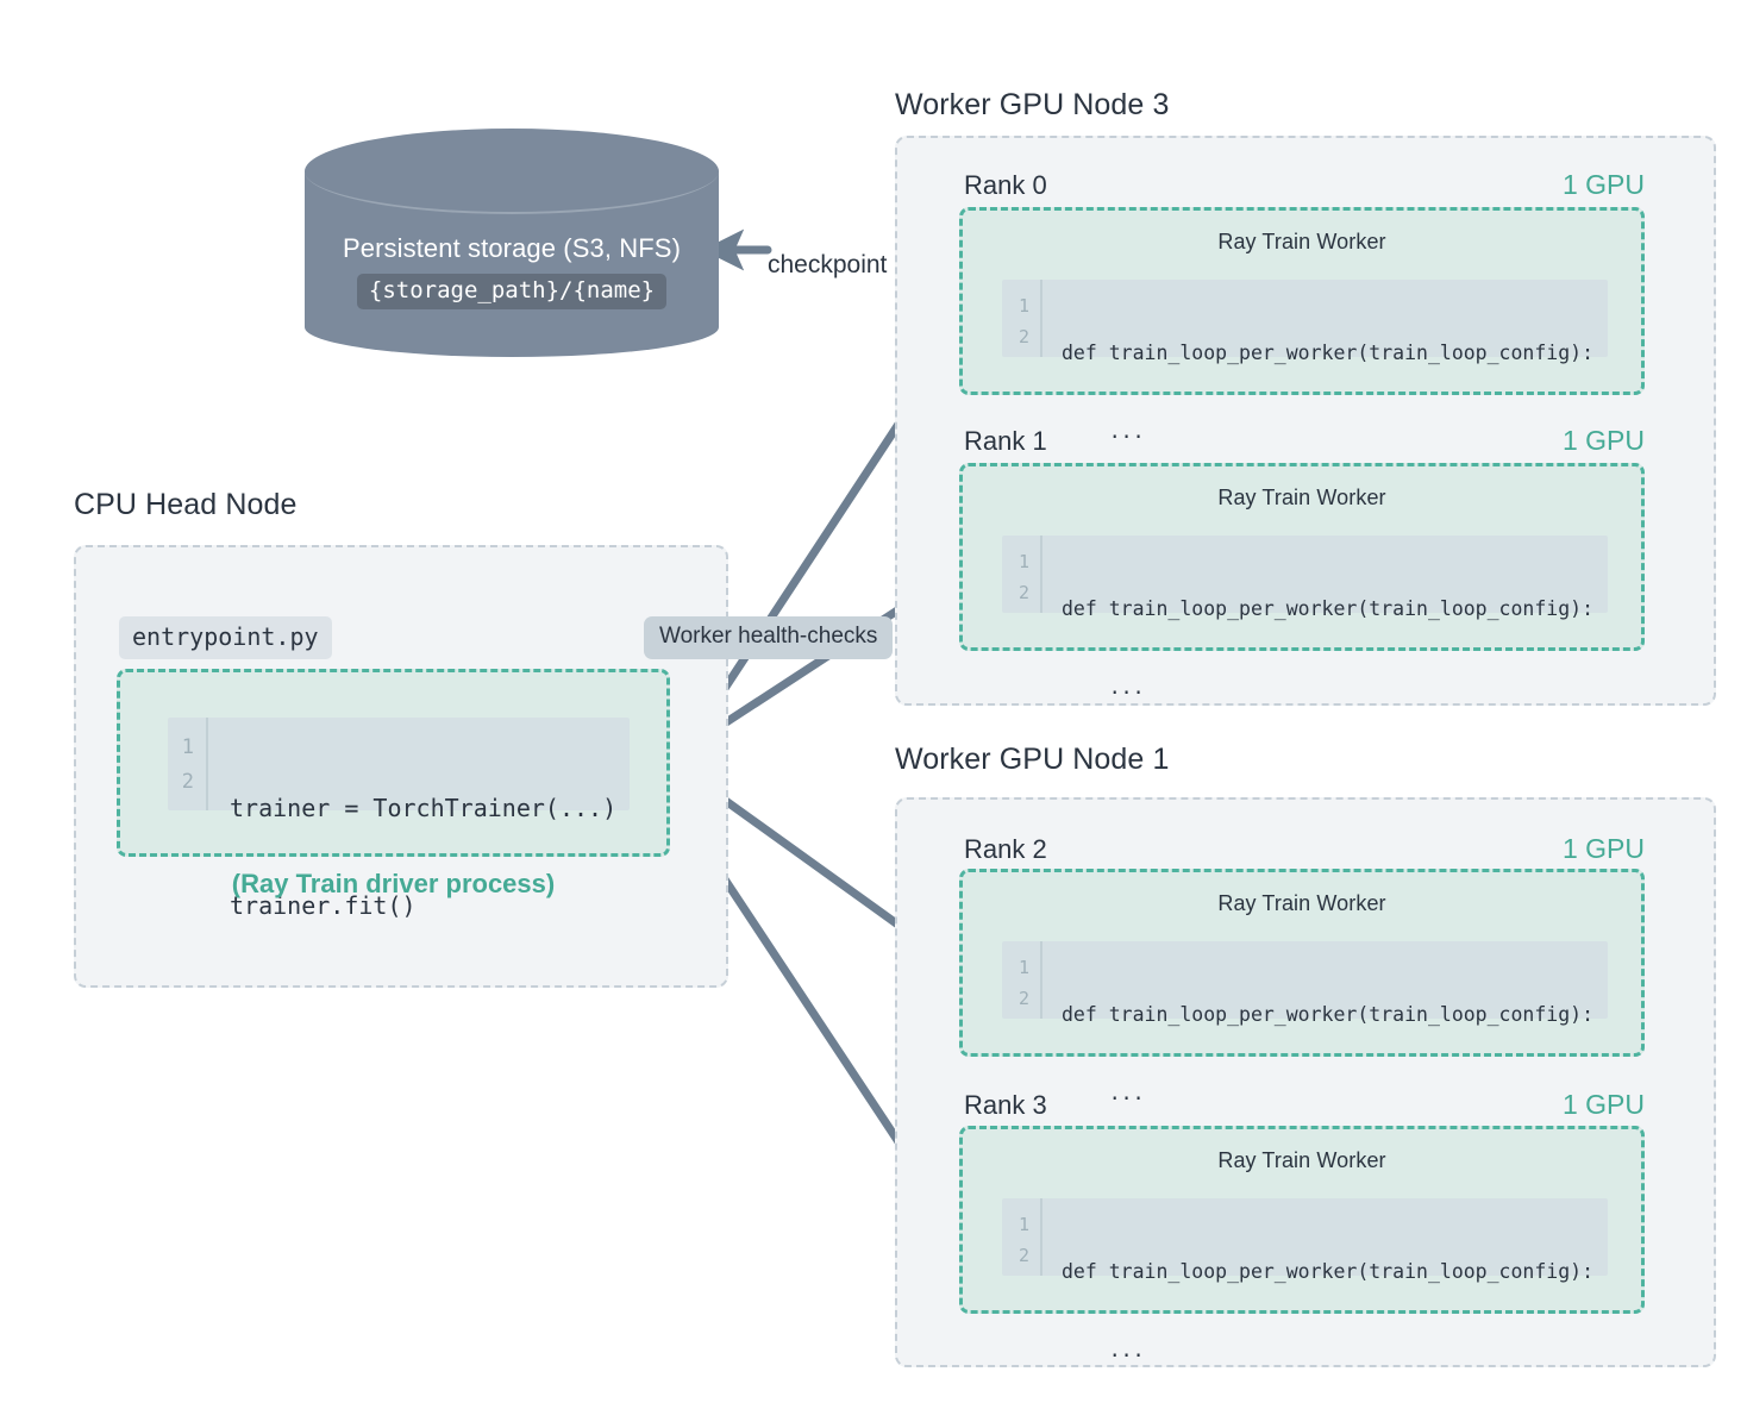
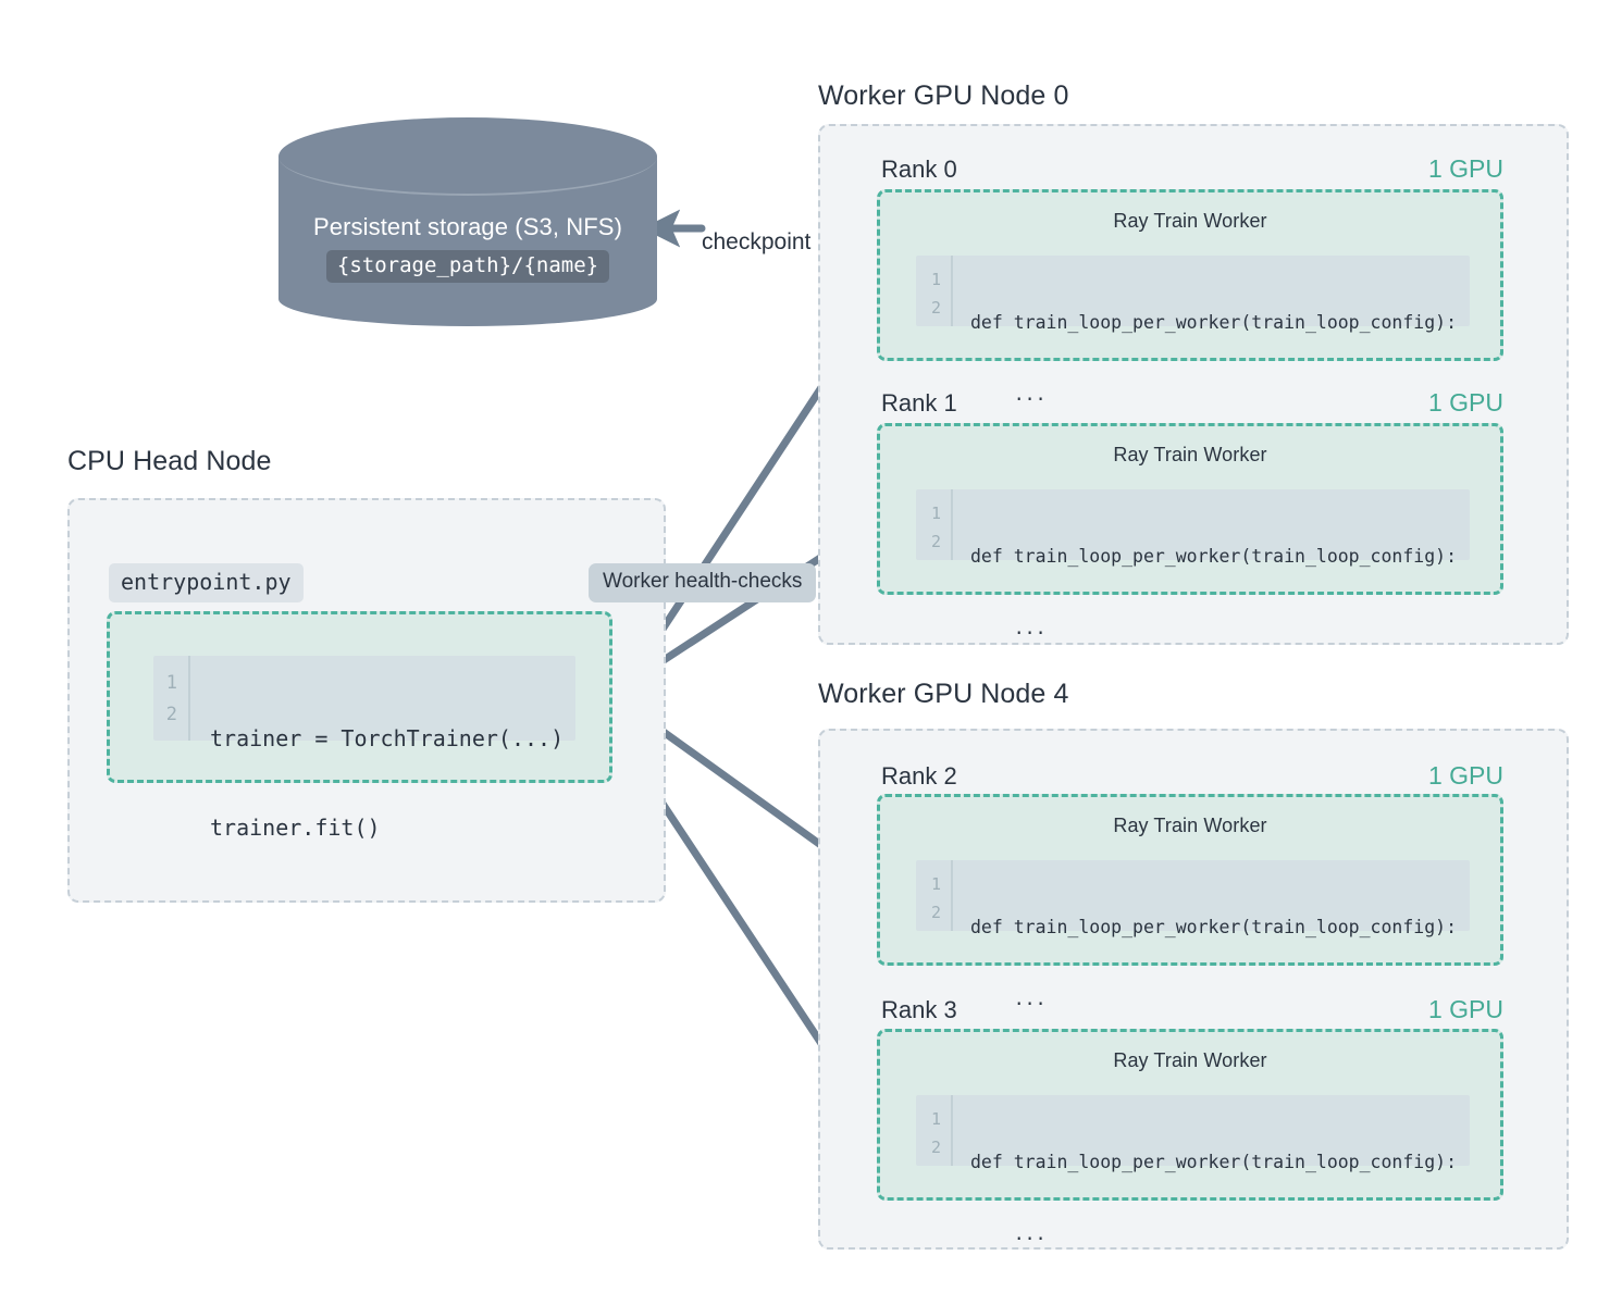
  Persistent storage (S3, NFS)
  {storage_path}/{name}
  checkpoint
  CPU Head Node
  entrypoint.py
  1
  2
  trainer = TorchTrainer(...)
  trainer.fit()
- (Ray Train driver process)
  Worker health-checks
- Worker GPU Node 3
+ Worker GPU Node 0
  Rank 0
  1 GPU
  Ray Train Worker
  1
  2
  def train_loop_per_worker(train_loop_config):
  ...
  Rank 1
  1 GPU
  Ray Train Worker
  1
  2
  def train_loop_per_worker(train_loop_config):
  ...
- Worker GPU Node 1
+ Worker GPU Node 4
  Rank 2
  1 GPU
  Ray Train Worker
  1
  2
  def train_loop_per_worker(train_loop_config):
  ...
  Rank 3
  1 GPU
  Ray Train Worker
  1
  2
  def train_loop_per_worker(train_loop_config):
  ...
